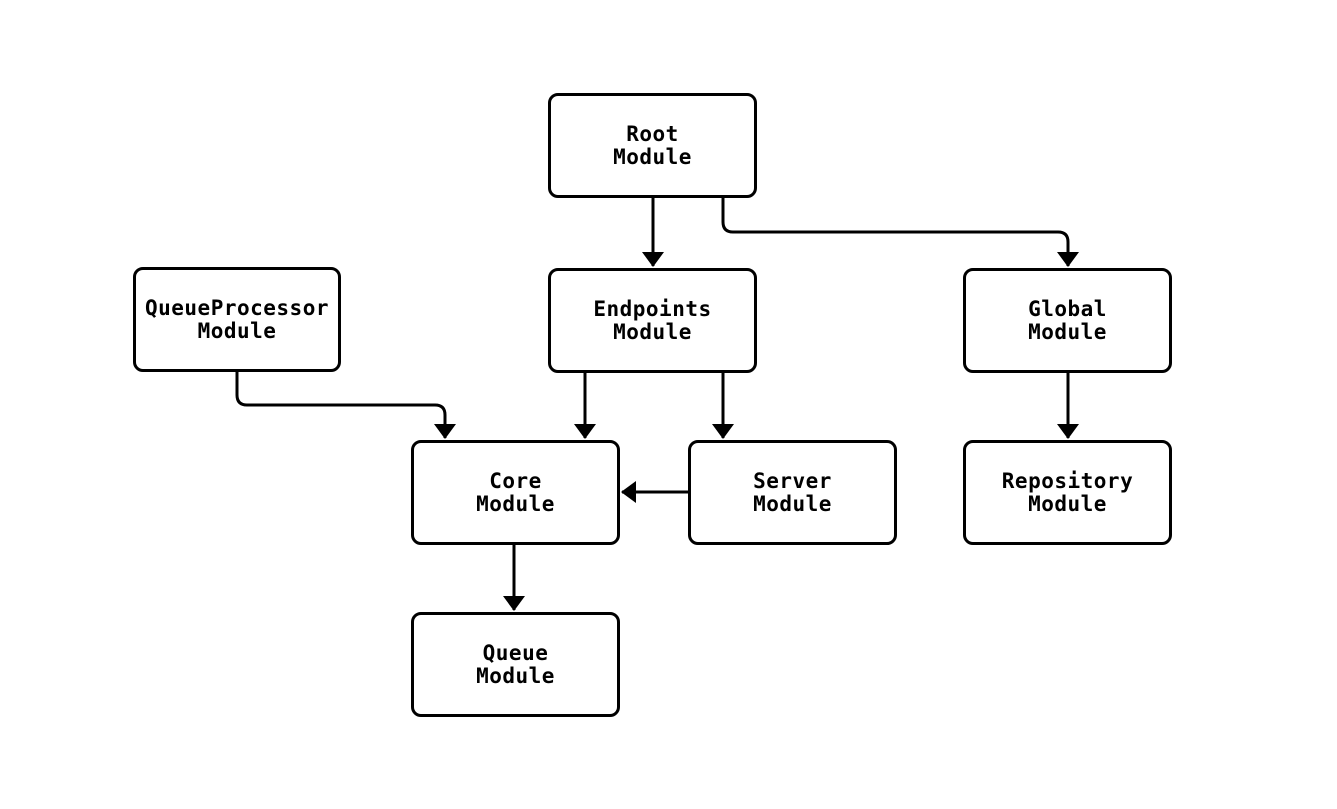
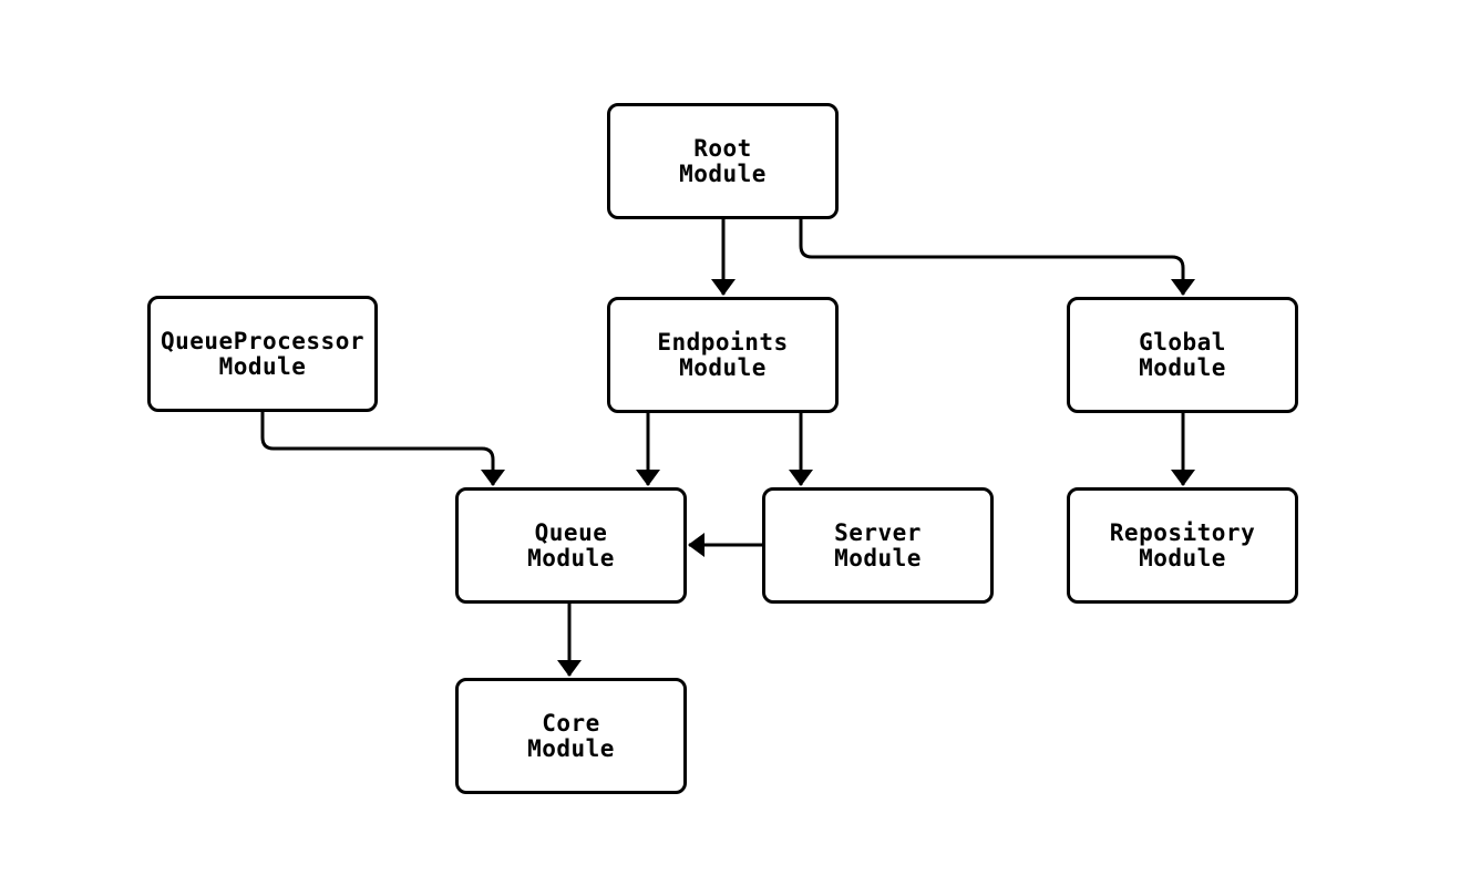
  Root
  Module
  QueueProcessor
  Module
  Endpoints
  Module
  Global
  Module
- Core
+ Queue
  Module
  Server
  Module
  Repository
  Module
- Queue
+ Core
  Module
